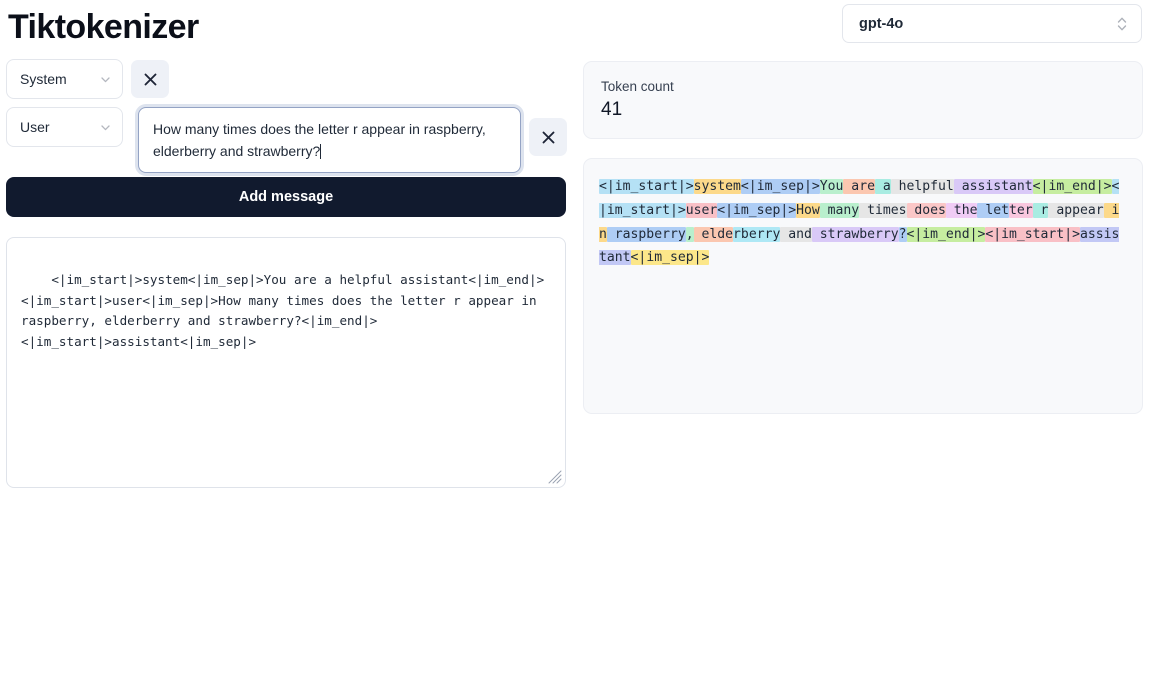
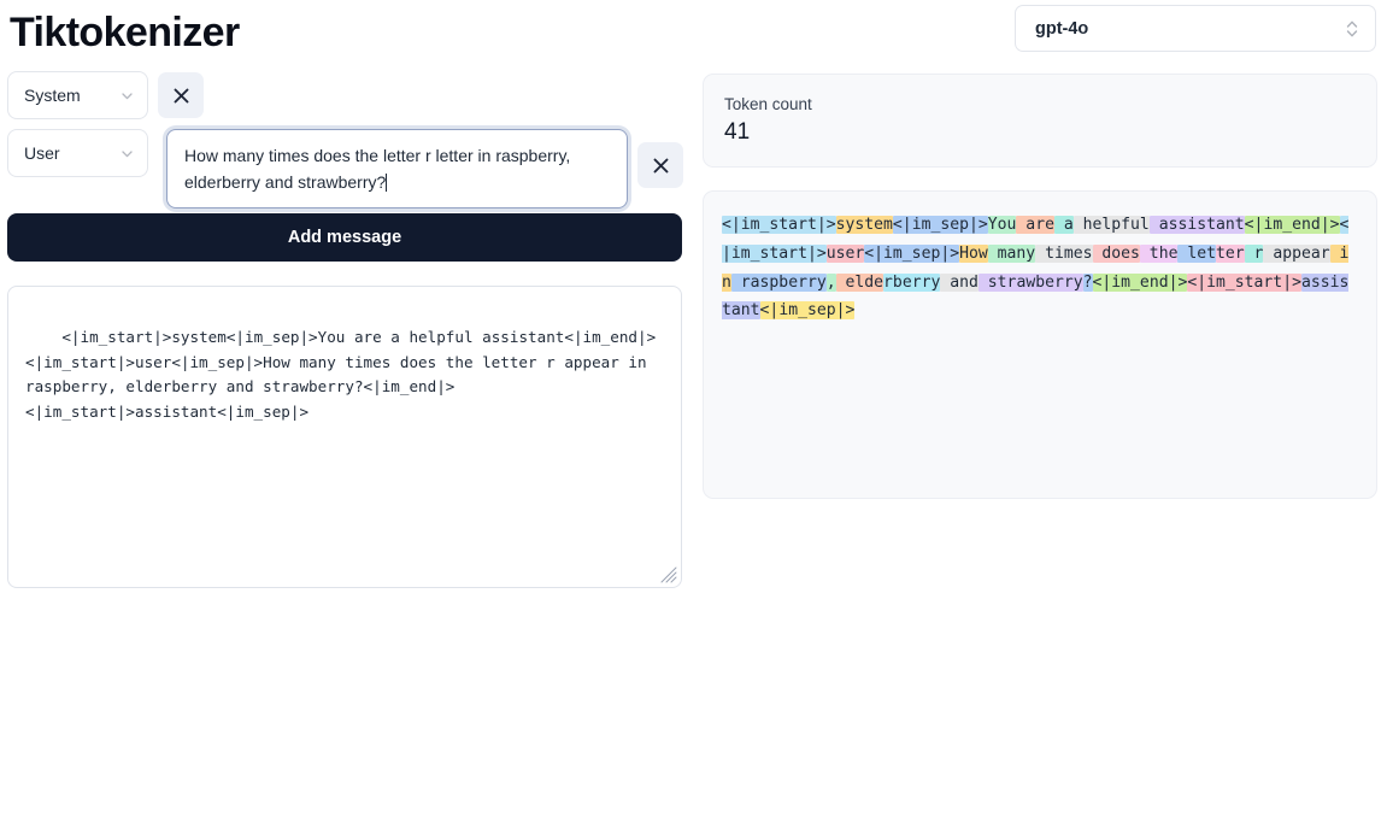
  Tiktokenizer
  gpt-4o
  System
  User
- How many times does the letter r appear in raspberry, elderberry and strawberry?
+ How many times does the letter r letter in raspberry, elderberry and strawberry?
  Add message
  <|im_start|>system<|im_sep|>You are a helpful assistant<|im_end|>
  <|im_start|>user<|im_sep|>How many times does the letter r appear in raspberry, elderberry and strawberry?<|im_end|>
  <|im_start|>assistant<|im_sep|>
  Token count
  41
  <|im_start|>system<|im_sep|>You are a helpful assistant<|im_end|><|im_start|>user<|im_sep|>How many times does the letter r appear in raspberry, elderberry and strawberry?<|im_end|><|im_start|>assistant<|im_sep|>
